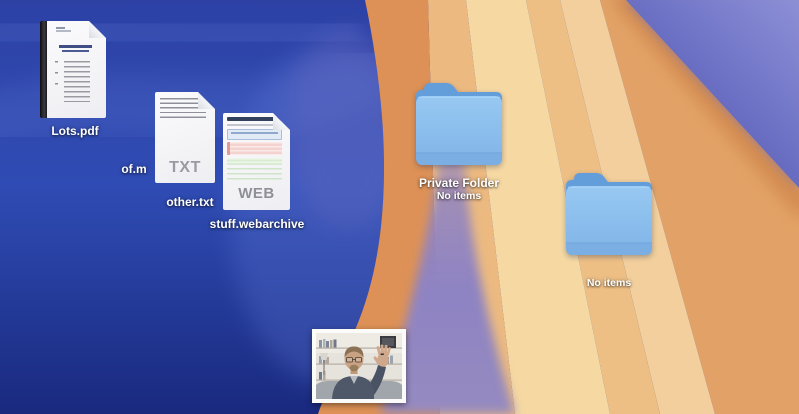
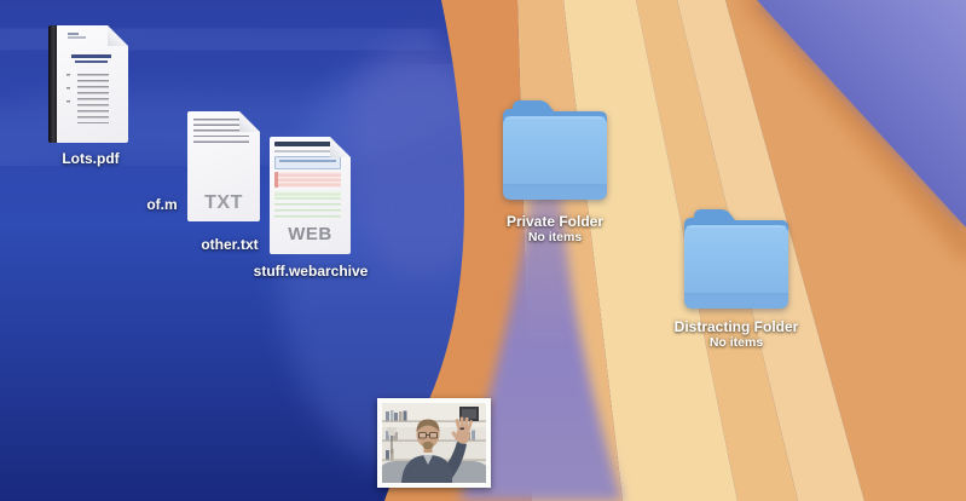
  Lots.pdf
  of.m
  TXT
  other.txt
  WEB
  stuff.webarchive
  Private Folder
  No items
+ Distracting Folder
  No items
